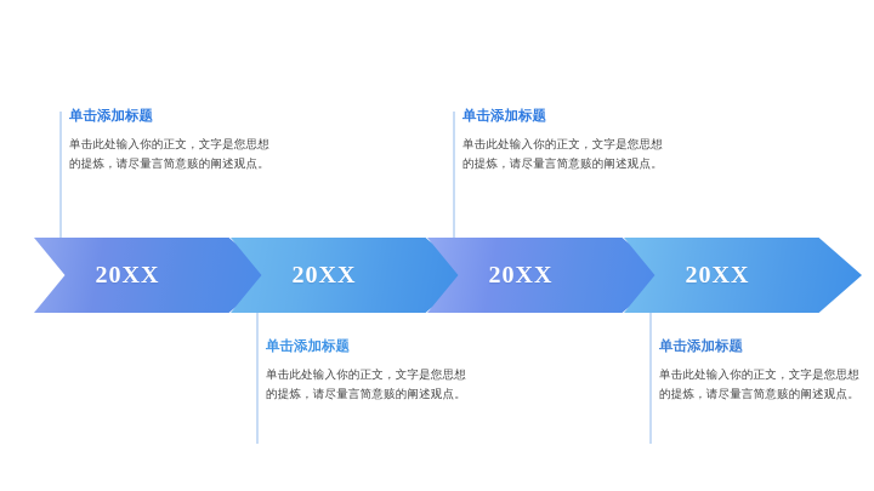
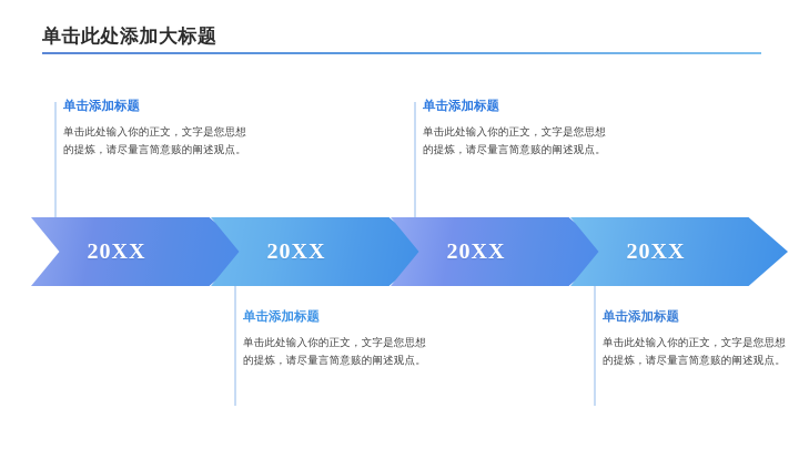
+ 单击此处添加大标题
  20XX
  20XX
  20XX
  20XX
  单击添加标题
  单击此处输入你的正文，文字是您思想的提炼，请尽量言简意赅的阐述观点。
  单击添加标题
  单击此处输入你的正文，文字是您思想的提炼，请尽量言简意赅的阐述观点。
  单击添加标题
  单击此处输入你的正文，文字是您思想的提炼，请尽量言简意赅的阐述观点。
  单击添加标题
  单击此处输入你的正文，文字是您思想的提炼，请尽量言简意赅的阐述观点。
